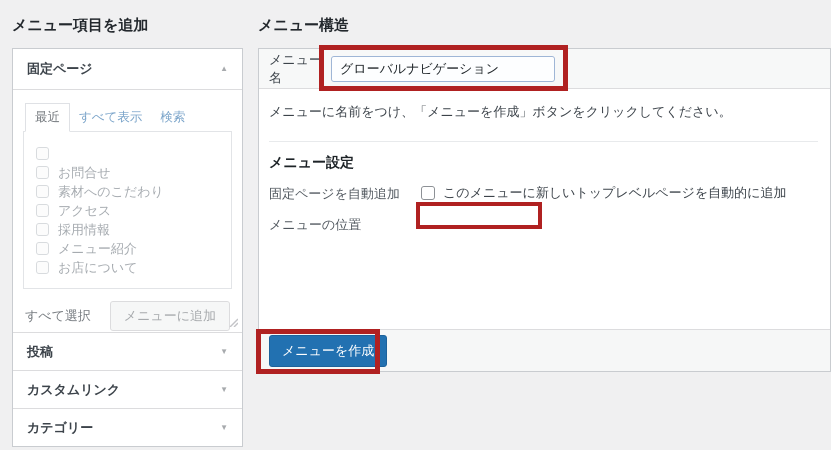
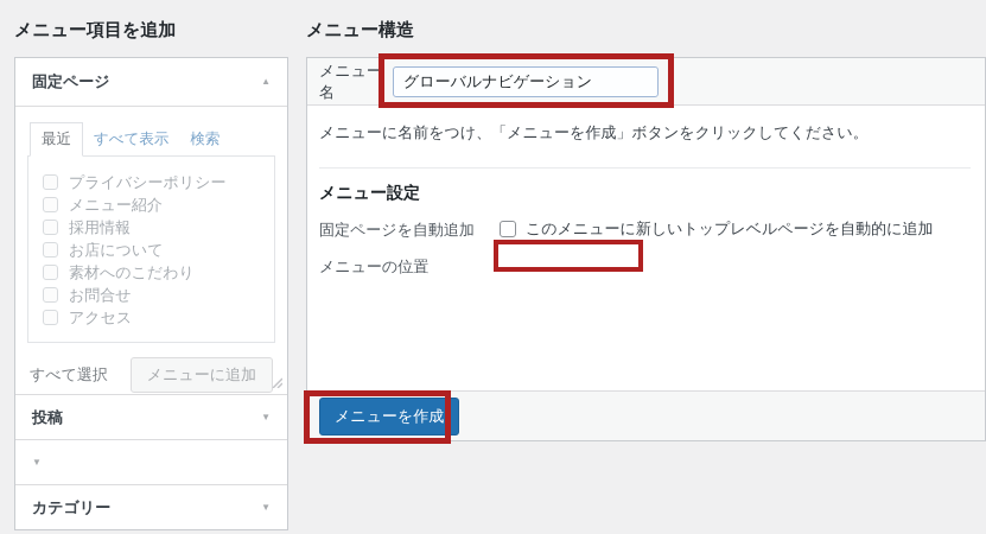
  メニュー項目を追加
  固定ページ
  ▲
  最近
  すべて表示
  検索
+ プライバシーポリシー
- お問合せ
+ メニュー紹介
- 素材へのこだわり
+ 採用情報
- アクセス
+ お店について
- 採用情報
+ 素材へのこだわり
- メニュー紹介
+ お問合せ
- お店について
+ アクセス
  すべて選択
  メニューに追加
  投稿
  ▼
- カスタムリンク
  ▼
  カテゴリー
  ▼
  メニュー構造
  メニュー名
  グローバルナビゲーション
  メニューに名前をつけ、「メニューを作成」ボタンをクリックしてください。
  メニュー設定
  固定ページを自動追加
  このメニューに新しいトップレベルページを自動的に追加
  メニューの位置
  メニューを作成
